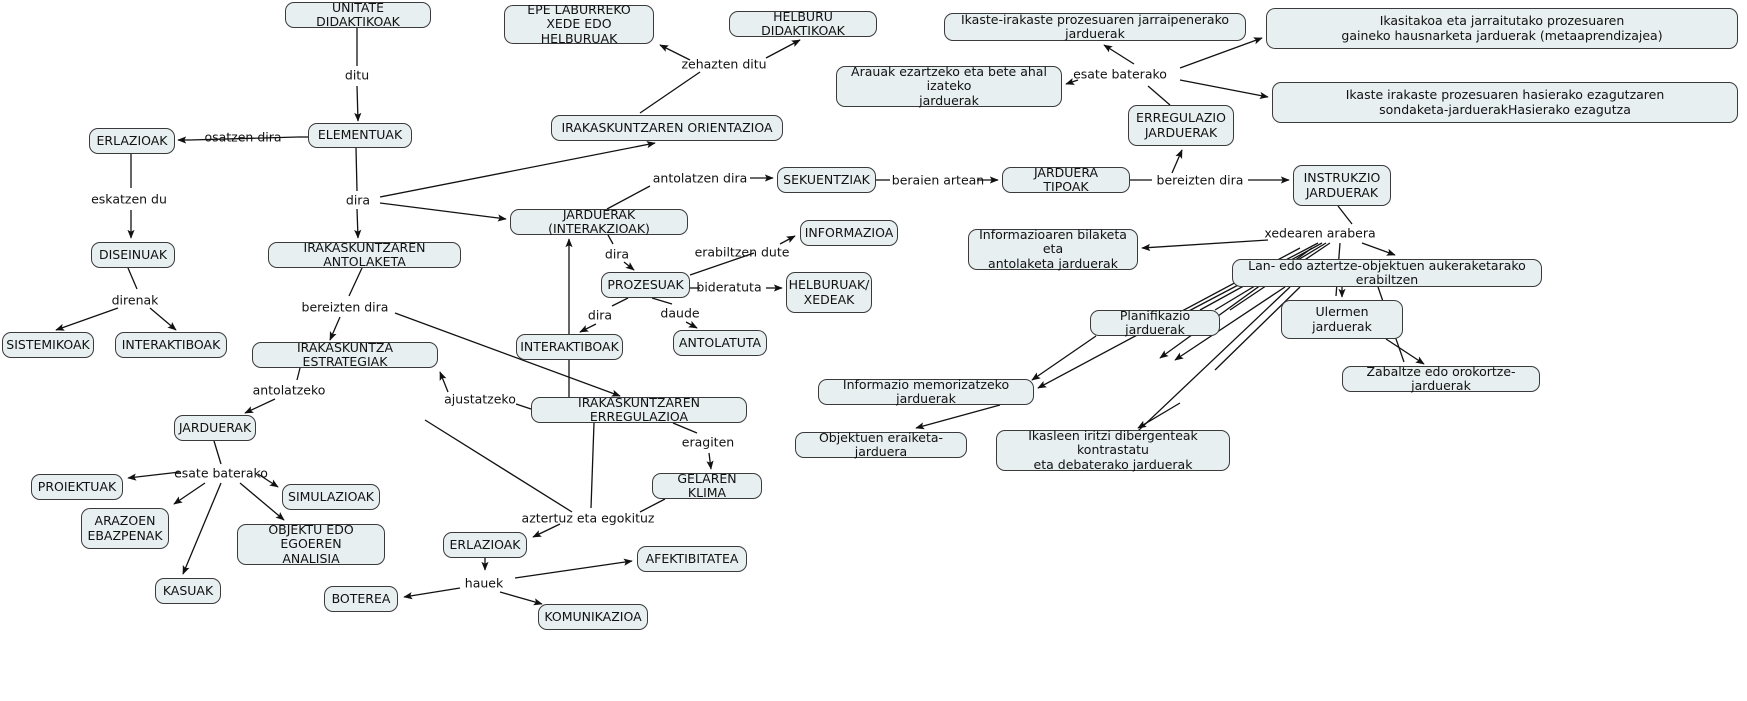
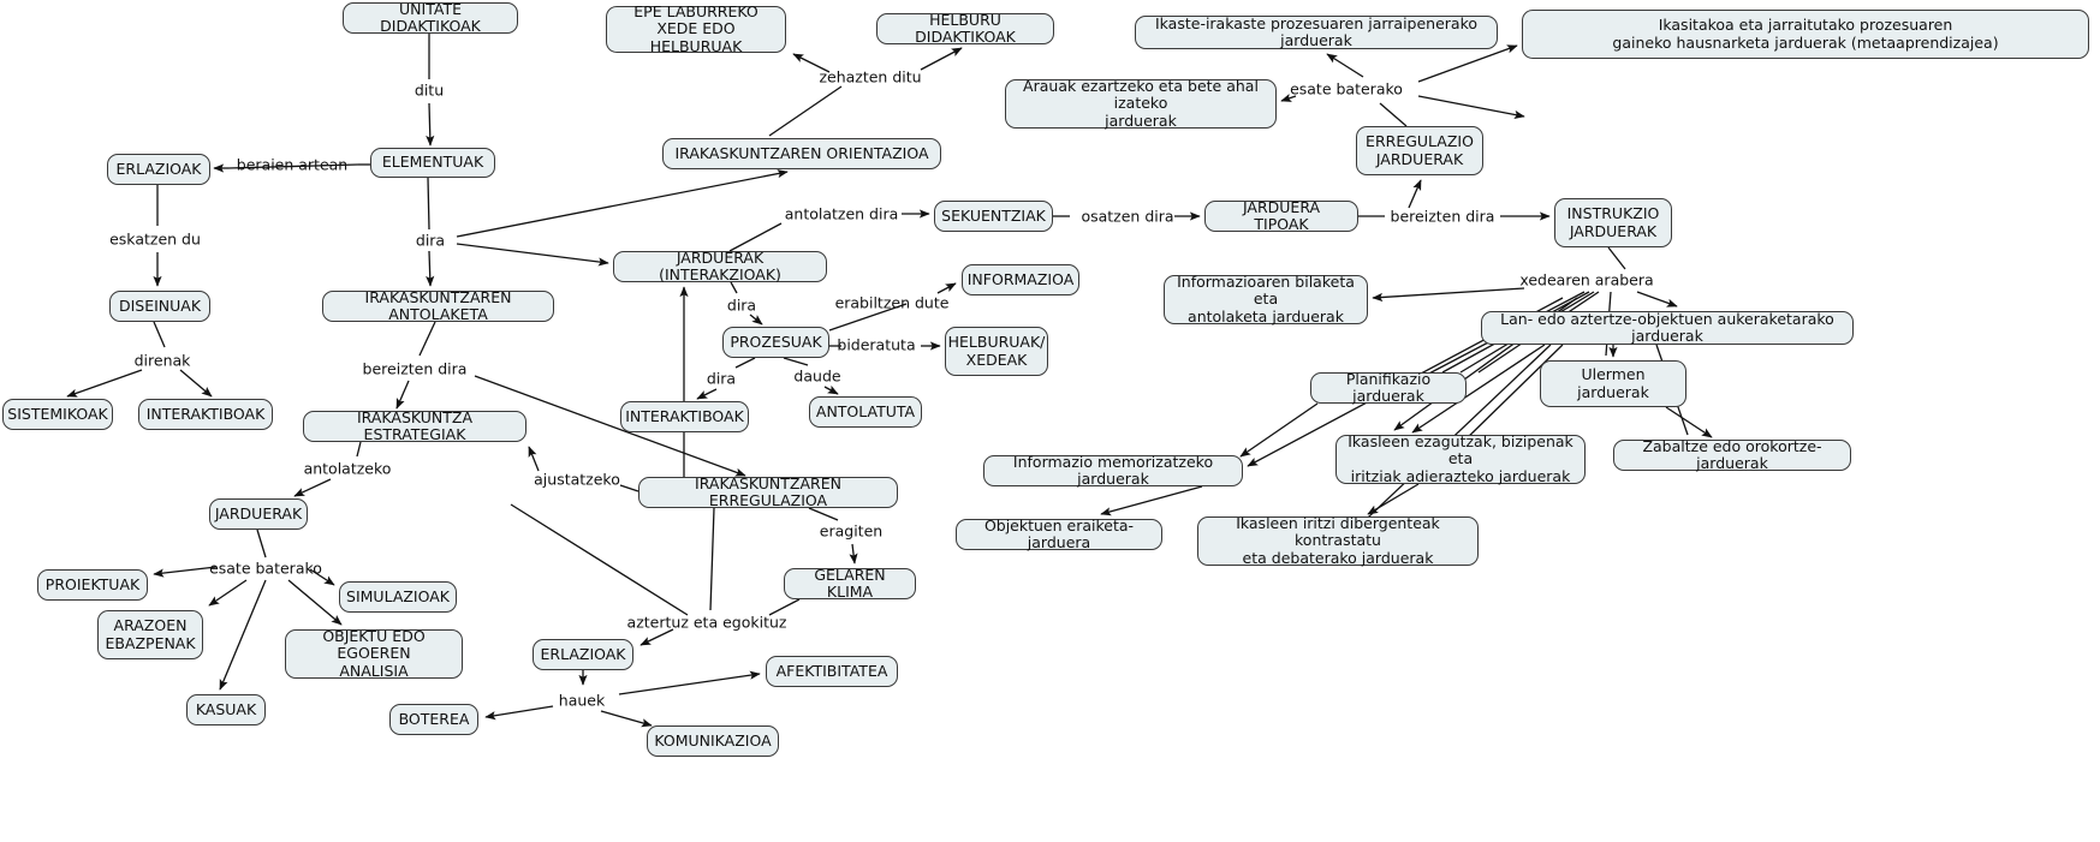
  UNITATE DIDAKTIKOAK
  EPE LABURREKO
  XEDE EDO HELBURUAK
  HELBURU DIDAKTIKOAK
  Ikaste-irakaste prozesuaren jarraipenerako jarduerak
  Ikasitakoa eta jarraitutako prozesuaren
  gaineko hausnarketa jarduerak (metaaprendizajea)
  Arauak ezartzeko eta bete ahal izateko
  jarduerak
- Ikaste irakaste prozesuaren hasierako ezagutzaren
- sondaketa-jarduerakHasierako ezagutza
  ERREGULAZIO
  JARDUERAK
  ERLAZIOAK
  ELEMENTUAK
  IRAKASKUNTZAREN ORIENTAZIOA
  SEKUENTZIAK
  JARDUERA TIPOAK
  INSTRUKZIO
  JARDUERAK
  DISEINUAK
  JARDUERAK (INTERAKZIOAK)
  INFORMAZIOA
  IRAKASKUNTZAREN ANTOLAKETA
  Informazioaren bilaketa eta
  antolaketa jarduerak
  PROZESUAK
  HELBURUAK/
  XEDEAK
- Lan- edo aztertze-objektuen aukeraketarako erabiltzen
+ Lan- edo aztertze-objektuen aukeraketarako jarduerak
  SISTEMIKOAK
  INTERAKTIBOAK
  IRAKASKUNTZA ESTRATEGIAK
  INTERAKTIBOAK
  ANTOLATUTA
  Planifikazio jarduerak
  Ulermen jarduerak
  JARDUERAK
  IRAKASKUNTZAREN ERREGULAZIOA
  Informazio memorizatzeko jarduerak
+ Ikasleen ezagutzak, bizipenak eta
+ iritziak adierazteko jarduerak
  Zabaltze edo orokortze-jarduerak
  PROIEKTUAK
  SIMULAZIOAK
  GELAREN KLIMA
  Objektuen eraiketa-jarduera
  Ikasleen iritzi dibergenteak kontrastatu
  eta debaterako jarduerak
  ARAZOEN
  EBAZPENAK
  OBJEKTU EDO EGOEREN
  ANALISIA
  ERLAZIOAK
  AFEKTIBITATEA
  KASUAK
  BOTEREA
  KOMUNIKAZIOA
  ditu
  zehazten ditu
  esate baterako
- osatzen dira
+ beraien artean
  antolatzen dira
- beraien artean
+ osatzen dira
  bereizten dira
  eskatzen du
  dira
  erabiltzen dute
  xedearen arabera
  dira
  bideratuta
  direnak
  bereizten dira
  dira
  daude
  antolatzeko
  ajustatzeko
  eragiten
  esate baterako
  aztertuz eta egokituz
  hauek
